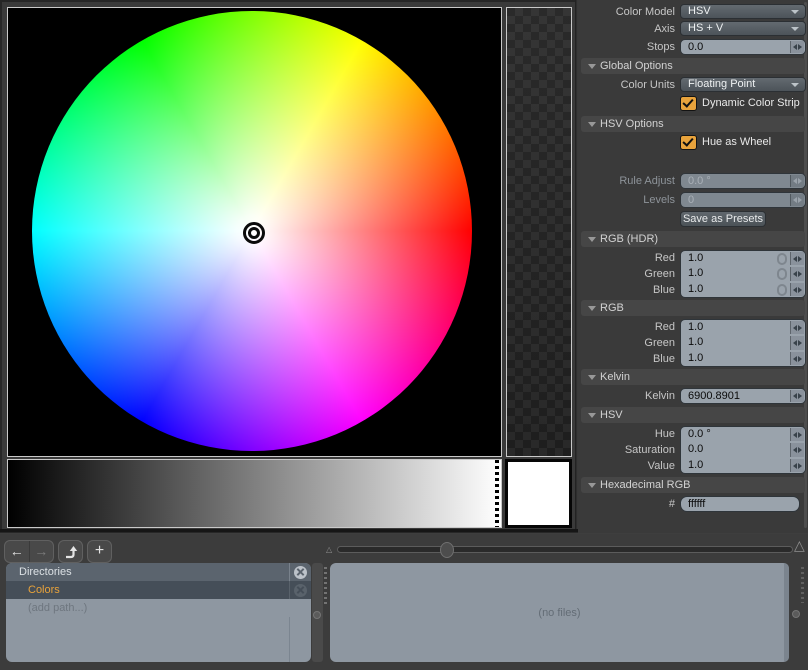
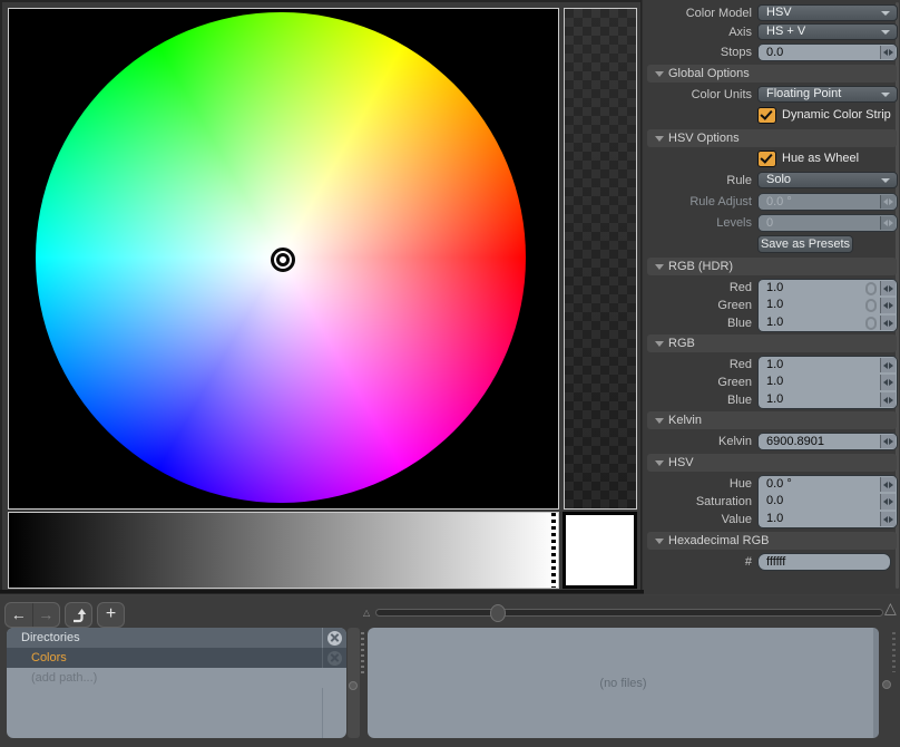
  Color Model
  HSV
  Axis
  HS + V
  Stops
  0.0
  Global Options
  Color Units
  Floating Point
  Dynamic Color Strip
  HSV Options
  Hue as Wheel
+ Rule
+ Solo
  Rule Adjust
  0.0 °
  Levels
  0
  Save as Presets
  RGB (HDR)
  Red
  1.0
  Green
  1.0
  Blue
  1.0
  RGB
  Red
  1.0
  Green
  1.0
  Blue
  1.0
  Kelvin
  Kelvin
  6900.8901
  HSV
  Hue
  0.0 °
  Saturation
  0.0
  Value
  1.0
  Hexadecimal RGB
  #
  ffffff
  ←
  →
  +
  △
  △
  Directories
  Colors
  (add path...)
  (no files)
